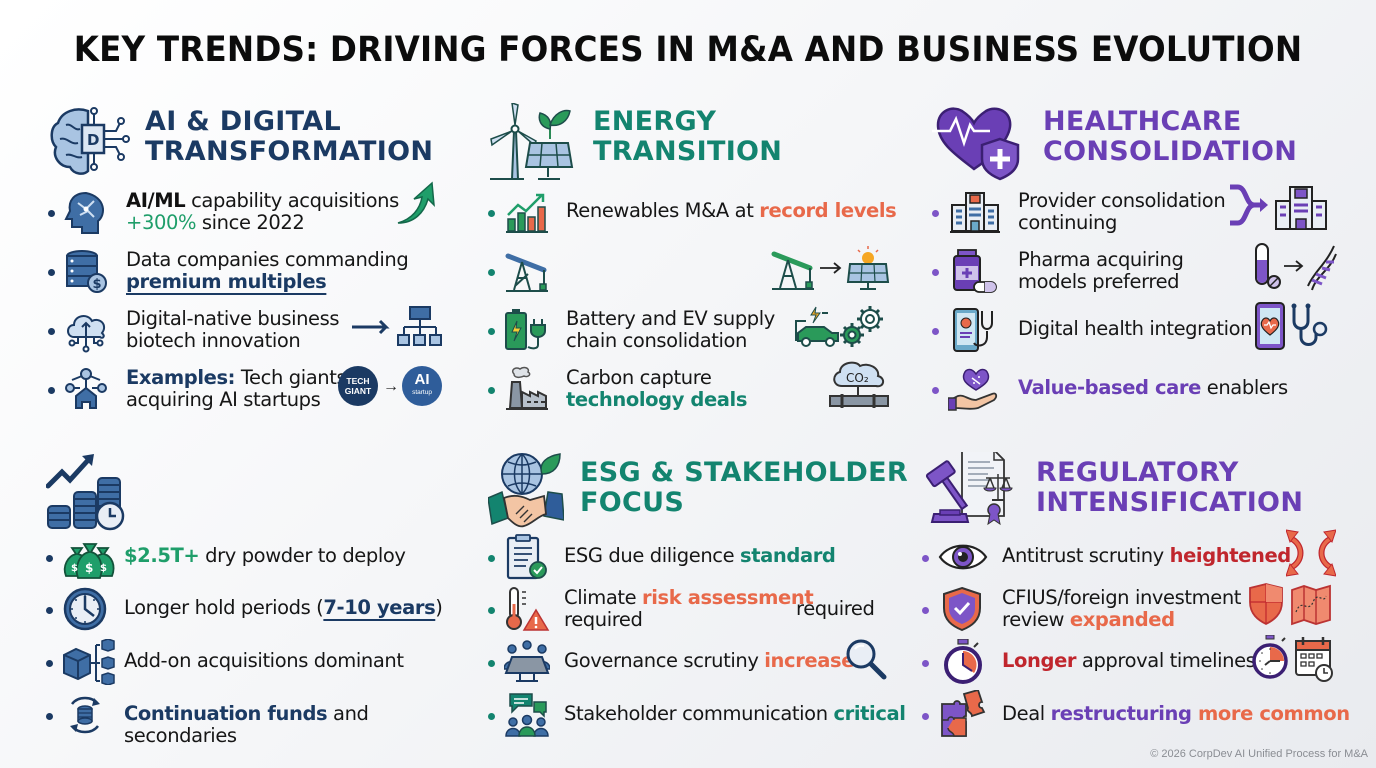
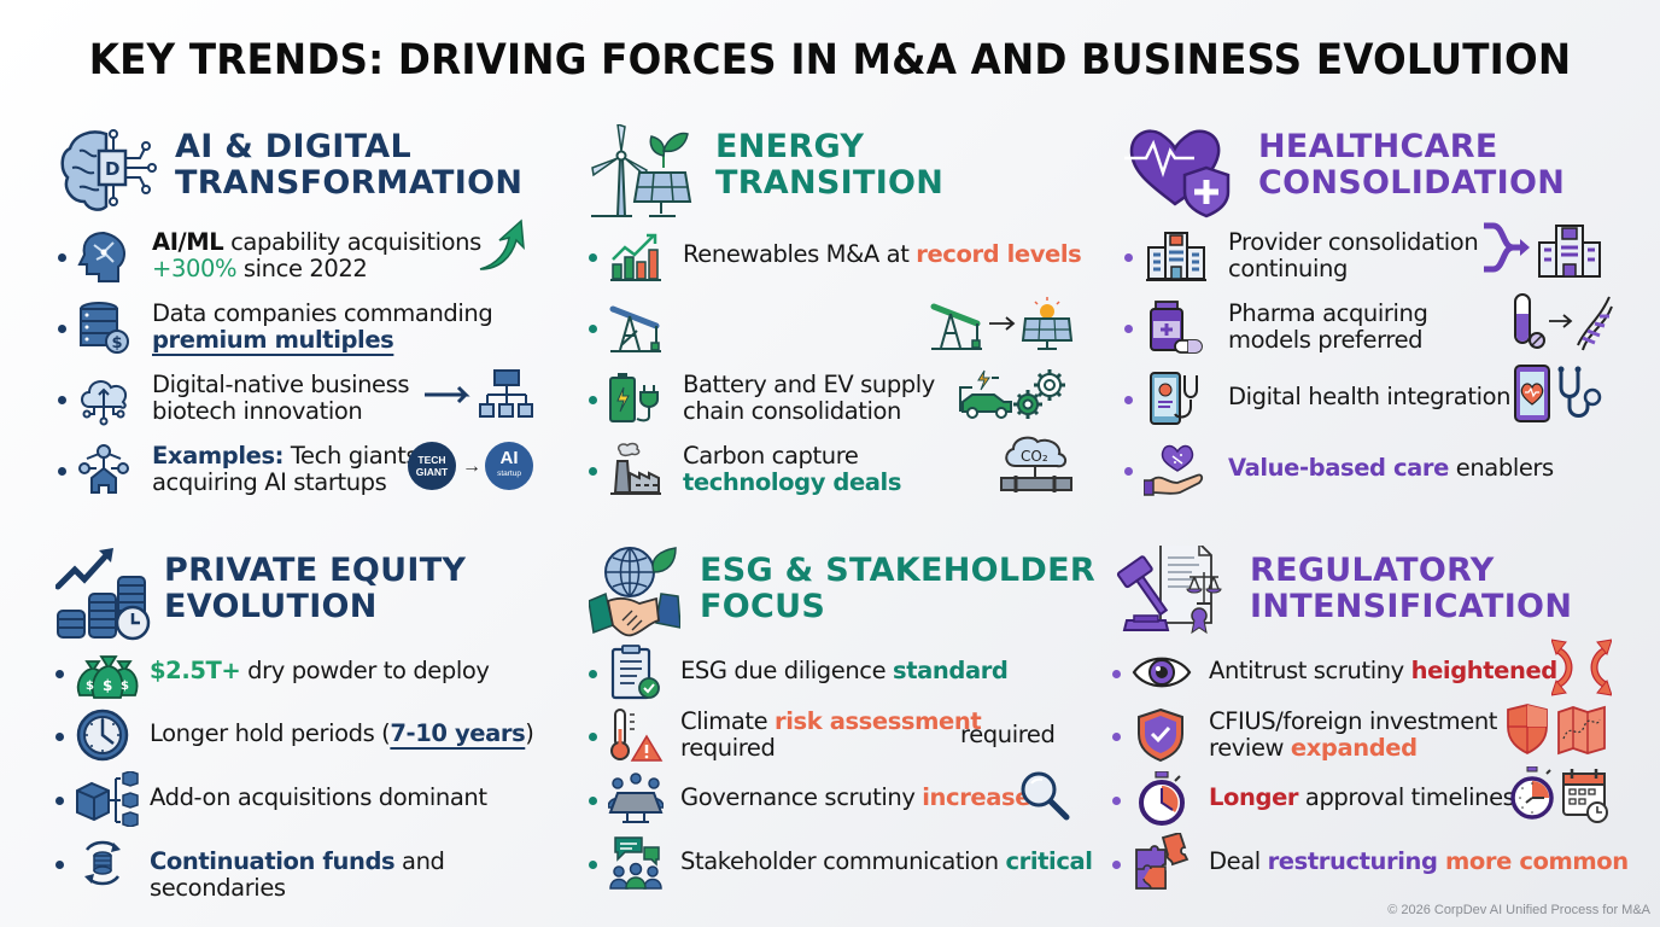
  KEY TRENDS: DRIVING FORCES IN M&A AND BUSINESS EVOLUTION
  D
  AI & DIGITAL
  TRANSFORMATION
  AI/ML capability acquisitions
  +300% since 2022
  $
  Data companies commanding
  premium multiples
  Digital-native business
  biotech innovation
  Examples: Tech giant
  acquiring AI startups
  TECH GIANT
  →
  AI
  ENERGY
  TRANSITION
  Renewables M&A at record levels
  Battery and EV supply
  chain consolidation
  Carbon capture
  technology deals
  CO₂
  HEALTHCARE
  CONSOLIDATION
  Provider consolidation
  continuing
  Pharma acquiring
  models preferred
  Digital health integration
  Value-based care enablers
+ PRIVATE EQUITY
+ EVOLUTION
  $
  $
  $
  $2.5T+ dry powder to deploy
  Longer hold periods (7-10 years)
  Add-on acquisitions dominant
  Continuation funds and secondaries
  ESG & STAKEHOLDER
  FOCUS
  ESG due diligence standard
  Climate risk assessment
  required
  required
  Governance scrutiny increase
  Stakeholder communication critical
  REGULATORY
  INTENSIFICATION
  Antitrust scrutiny heightened
  CFIUS/foreign investment
  review expanded
  Longer approval timelines
  Deal restructuring more common
  © 2026 CorpDev AI Unified Process for M&A
